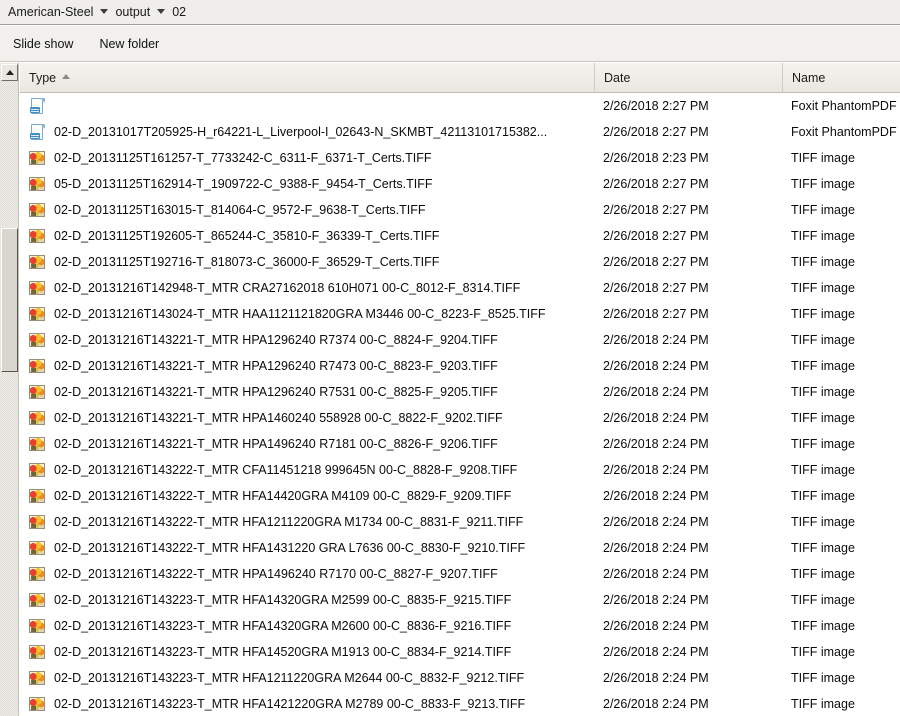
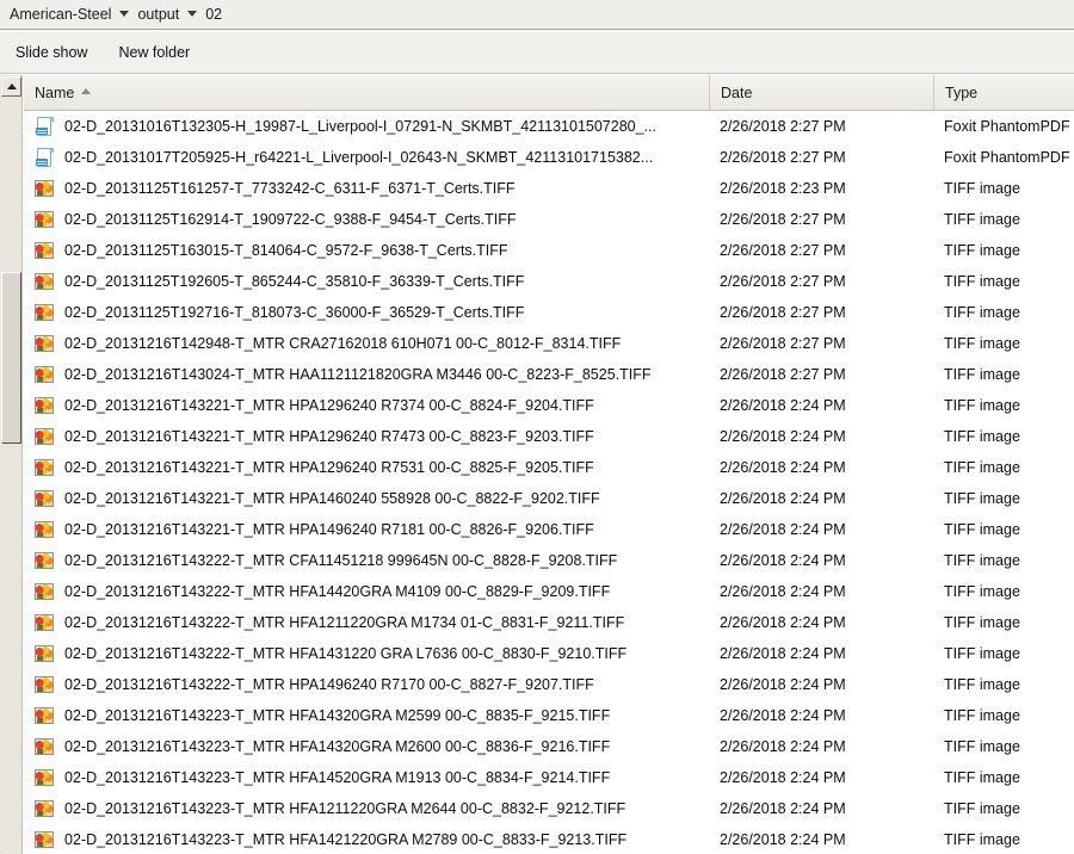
  American-Steel
  output
  02
  Slide show
  New folder
- Type
+ Name
  Date
- Name
+ Type
+ 02-D_20131016T132305-H_19987-L_Liverpool-I_07291-N_SKMBT_42113101507280_...
  2/26/2018 2:27 PM
  Foxit PhantomPDF
  02-D_20131017T205925-H_r64221-L_Liverpool-I_02643-N_SKMBT_42113101715382...
  2/26/2018 2:27 PM
  Foxit PhantomPDF
  02-D_20131125T161257-T_7733242-C_6311-F_6371-T_Certs.TIFF
  2/26/2018 2:23 PM
  TIFF image
- 05-D_20131125T162914-T_1909722-C_9388-F_9454-T_Certs.TIFF
+ 02-D_20131125T162914-T_1909722-C_9388-F_9454-T_Certs.TIFF
  2/26/2018 2:27 PM
  TIFF image
  02-D_20131125T163015-T_814064-C_9572-F_9638-T_Certs.TIFF
  2/26/2018 2:27 PM
  TIFF image
  02-D_20131125T192605-T_865244-C_35810-F_36339-T_Certs.TIFF
  2/26/2018 2:27 PM
  TIFF image
  02-D_20131125T192716-T_818073-C_36000-F_36529-T_Certs.TIFF
  2/26/2018 2:27 PM
  TIFF image
  02-D_20131216T142948-T_MTR CRA27162018 610H071 00-C_8012-F_8314.TIFF
  2/26/2018 2:27 PM
  TIFF image
  02-D_20131216T143024-T_MTR HAA1121121820GRA M3446 00-C_8223-F_8525.TIFF
  2/26/2018 2:27 PM
  TIFF image
  02-D_20131216T143221-T_MTR HPA1296240 R7374 00-C_8824-F_9204.TIFF
  2/26/2018 2:24 PM
  TIFF image
  02-D_20131216T143221-T_MTR HPA1296240 R7473 00-C_8823-F_9203.TIFF
  2/26/2018 2:24 PM
  TIFF image
  02-D_20131216T143221-T_MTR HPA1296240 R7531 00-C_8825-F_9205.TIFF
  2/26/2018 2:24 PM
  TIFF image
  02-D_20131216T143221-T_MTR HPA1460240 558928 00-C_8822-F_9202.TIFF
  2/26/2018 2:24 PM
  TIFF image
  02-D_20131216T143221-T_MTR HPA1496240 R7181 00-C_8826-F_9206.TIFF
  2/26/2018 2:24 PM
  TIFF image
  02-D_20131216T143222-T_MTR CFA11451218 999645N 00-C_8828-F_9208.TIFF
  2/26/2018 2:24 PM
  TIFF image
  02-D_20131216T143222-T_MTR HFA14420GRA M4109 00-C_8829-F_9209.TIFF
  2/26/2018 2:24 PM
  TIFF image
- 02-D_20131216T143222-T_MTR HFA1211220GRA M1734 00-C_8831-F_9211.TIFF
+ 02-D_20131216T143222-T_MTR HFA1211220GRA M1734 01-C_8831-F_9211.TIFF
  2/26/2018 2:24 PM
  TIFF image
  02-D_20131216T143222-T_MTR HFA1431220 GRA L7636 00-C_8830-F_9210.TIFF
  2/26/2018 2:24 PM
  TIFF image
  02-D_20131216T143222-T_MTR HPA1496240 R7170 00-C_8827-F_9207.TIFF
  2/26/2018 2:24 PM
  TIFF image
  02-D_20131216T143223-T_MTR HFA14320GRA M2599 00-C_8835-F_9215.TIFF
  2/26/2018 2:24 PM
  TIFF image
  02-D_20131216T143223-T_MTR HFA14320GRA M2600 00-C_8836-F_9216.TIFF
  2/26/2018 2:24 PM
  TIFF image
  02-D_20131216T143223-T_MTR HFA14520GRA M1913 00-C_8834-F_9214.TIFF
  2/26/2018 2:24 PM
  TIFF image
  02-D_20131216T143223-T_MTR HFA1211220GRA M2644 00-C_8832-F_9212.TIFF
  2/26/2018 2:24 PM
  TIFF image
  02-D_20131216T143223-T_MTR HFA1421220GRA M2789 00-C_8833-F_9213.TIFF
  2/26/2018 2:24 PM
  TIFF image
